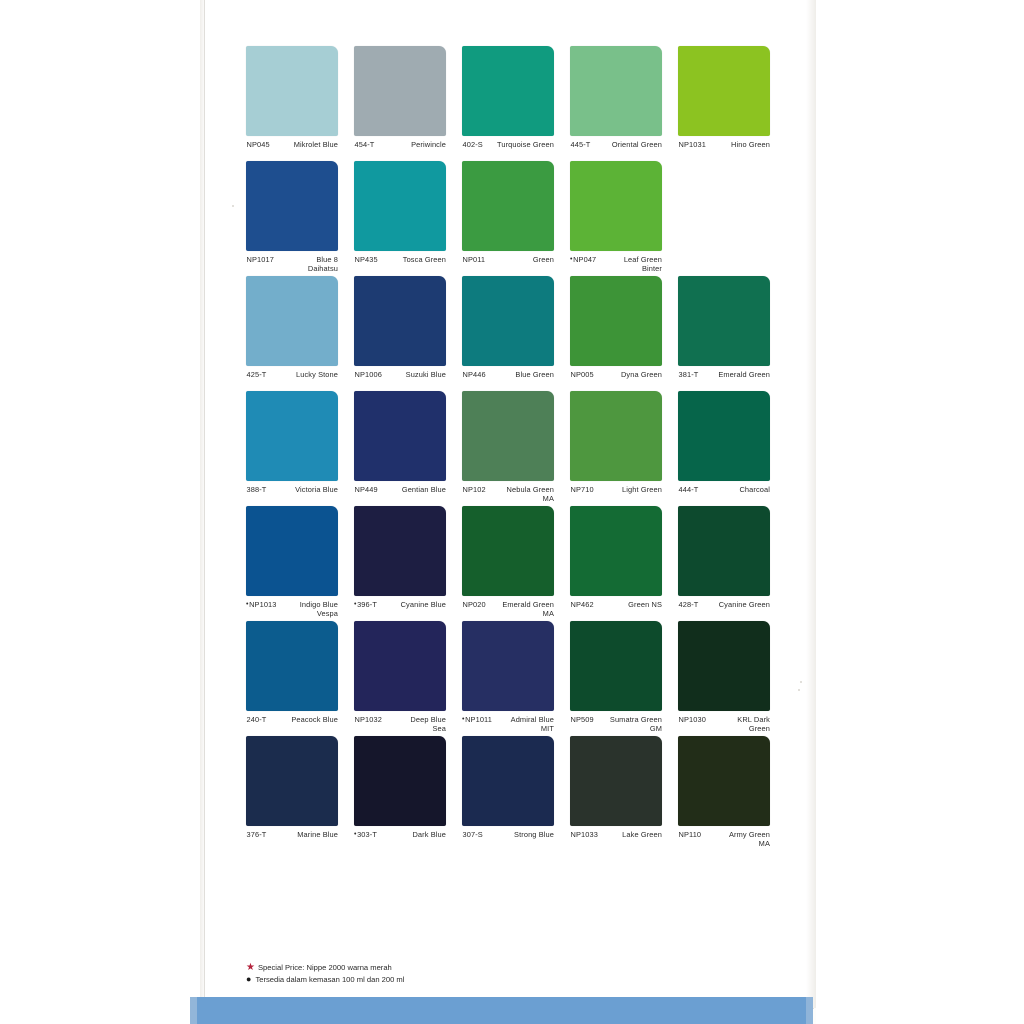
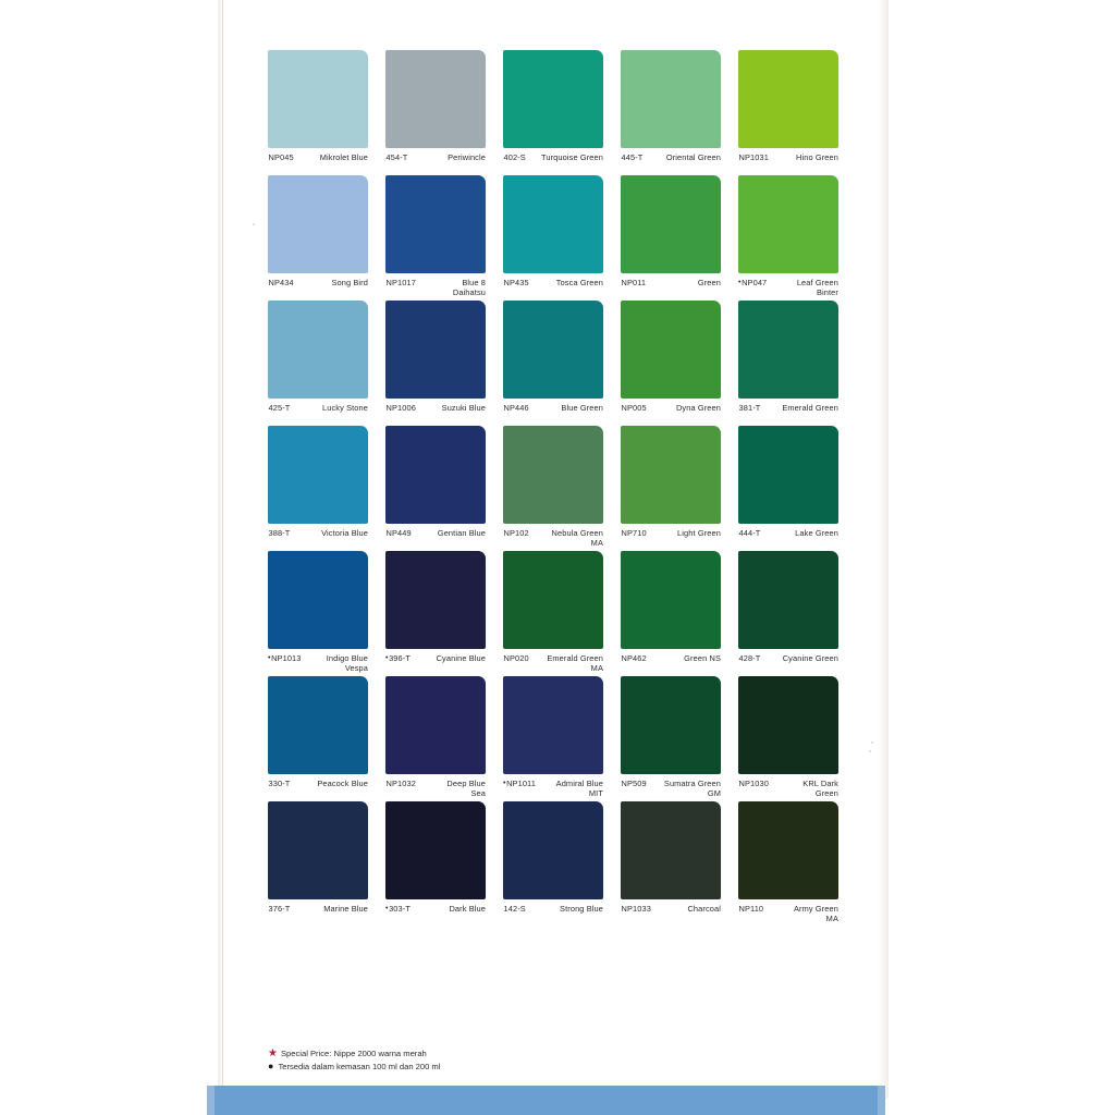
  NP045
  Mikrolet Blue
  454-T
  Periwincle
  402-S
  Turquoise Green
  445-T
  Oriental Green
  NP1031
  Hino Green
+ NP434
+ Song Bird
  NP1017
  Blue 8
  Daihatsu
  NP435
  Tosca Green
  NP011
  Green
  NP047
  Leaf Green
  Binter
  425-T
  Lucky Stone
  NP1006
  Suzuki Blue
  NP446
  Blue Green
  NP005
  Dyna Green
  381-T
  Emerald Green
  388-T
  Victoria Blue
  NP449
  Gentian Blue
  NP102
  Nebula Green
  MA
  NP710
  Light Green
  444-T
- Charcoal
+ Lake Green
  NP1013
  Indigo Blue
  Vespa
  396-T
  Cyanine Blue
  NP020
  Emerald Green
  MA
  NP462
  Green NS
  428-T
  Cyanine Green
- 240-T
+ 330-T
  Peacock Blue
  NP1032
  Deep Blue
  Sea
  NP1011
  Admiral Blue
  MIT
  NP509
  Sumatra Green
  GM
  NP1030
  KRL Dark
  Green
  376-T
  Marine Blue
  303-T
  Dark Blue
- 307-S
+ 142-S
  Strong Blue
  NP1033
- Lake Green
+ Charcoal
  NP110
  Army Green
  MA
  ★
  Special Price: Nippe 2000 warna merah
  ●
  Tersedia dalam kemasan 100 ml dan 200 ml
